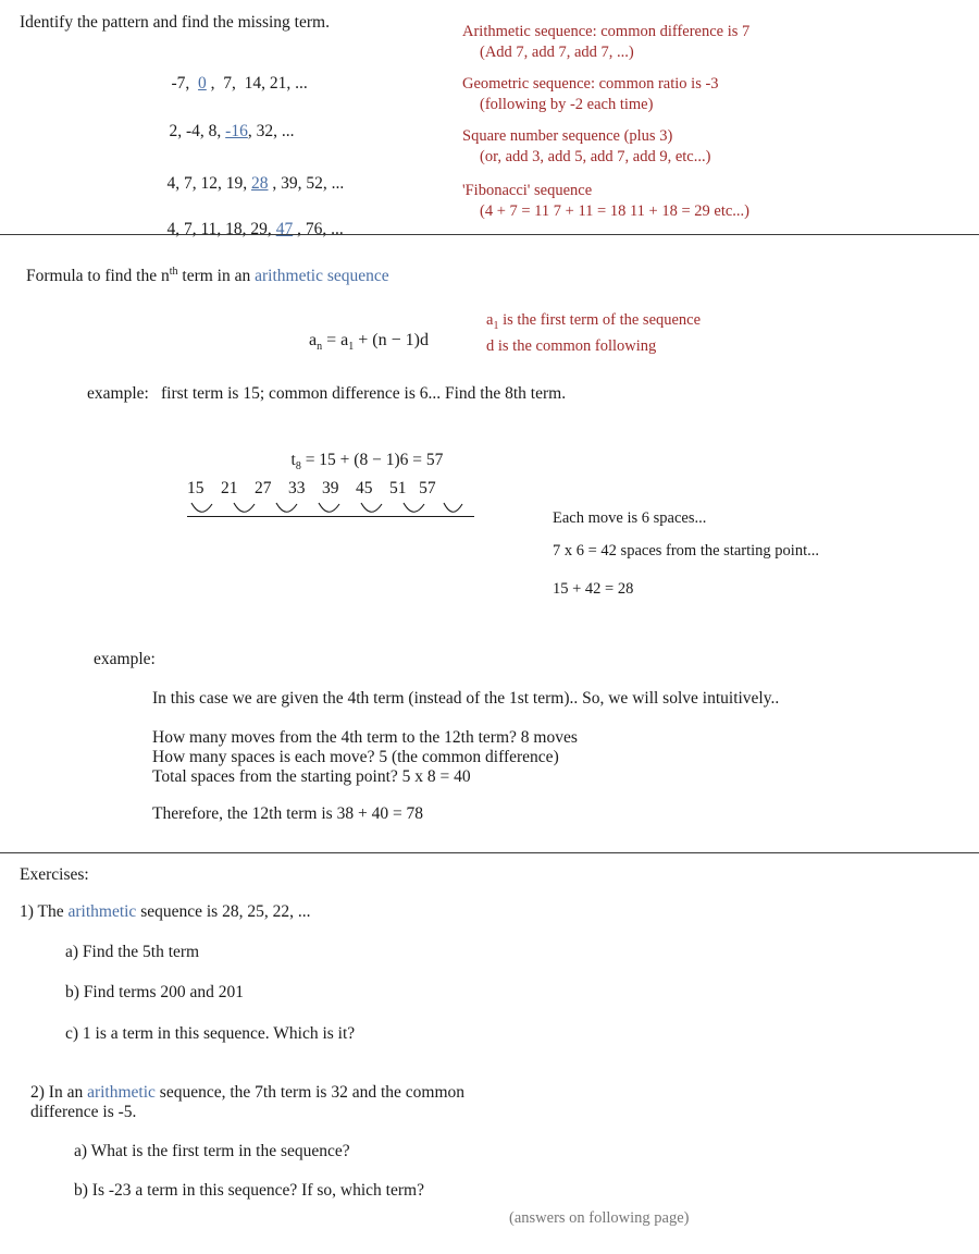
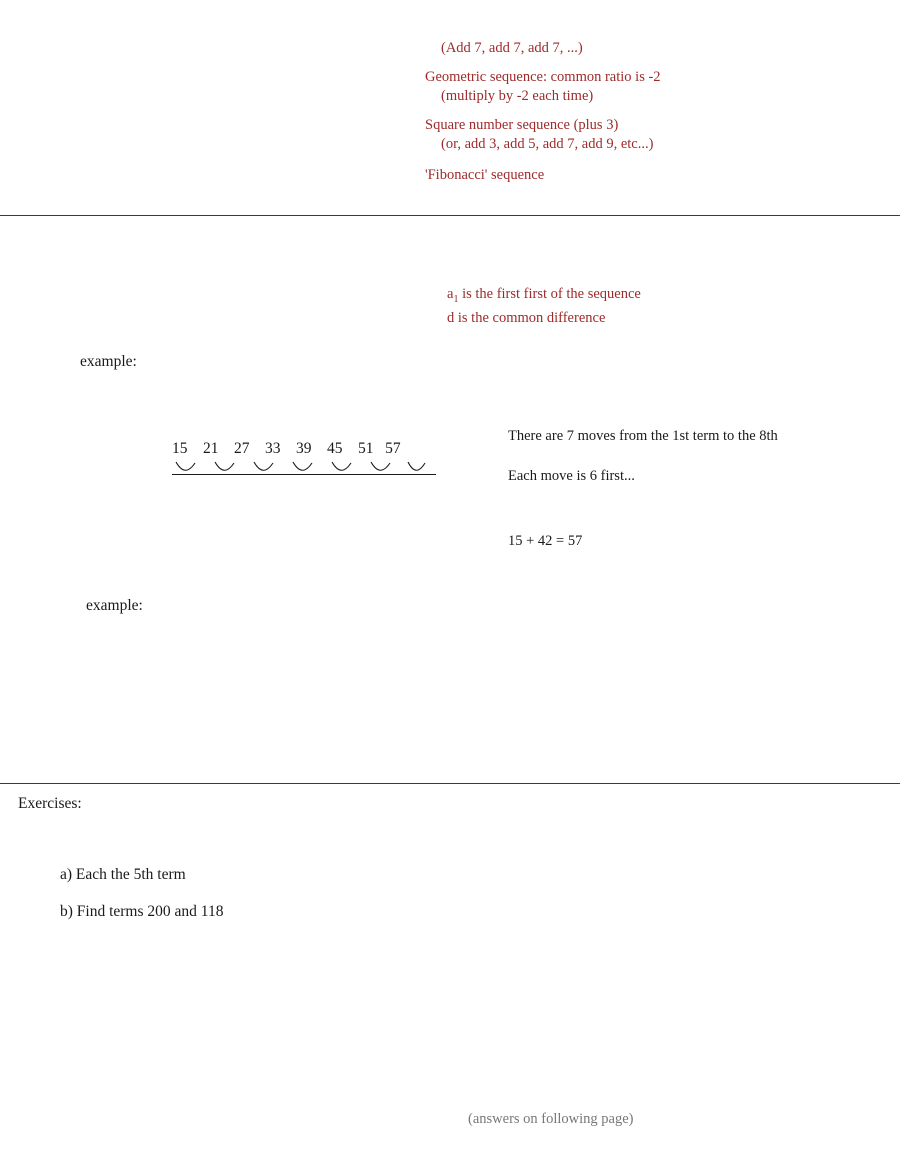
- Identify the pattern and find the missing term.
- -7, 0 , 7, 14, 21, ...
- 2, -4, 8, -16, 32, ...
- 4, 7, 12, 19, 28 , 39, 52, ...
- 4, 7, 11, 18, 29, 47 , 76, ...
- Arithmetic sequence: common difference is 7
  (Add 7, add 7, add 7, ...)
- Geometric sequence: common ratio is -3
+ Geometric sequence: common ratio is -2
- (following by -2 each time)
+ (multiply by -2 each time)
  Square number sequence (plus 3)
  (or, add 3, add 5, add 7, add 9, etc...)
  'Fibonacci' sequence
- (4 + 7 = 11 7 + 11 = 18 11 + 18 = 29 etc...)
- Formula to find the nth term in an arithmetic sequence
- an = a1 + (n − 1)d
- a1 is the first term of the sequence
+ a1 is the first first of the sequence
- d is the common following
+ d is the common difference
  example:
- first term is 15; common difference is 6... Find the 8th term.
- t8 = 15 + (8 − 1)6 = 57
  15 21 27 33 39 45 51 57
+ There are 7 moves from the 1st term to the 8th
- Each move is 6 spaces...
+ Each move is 6 first...
- 7 x 6 = 42 spaces from the starting point...
- 15 + 42 = 28
+ 15 + 42 = 57
  example:
- In this case we are given the 4th term (instead of the 1st term).. So, we will solve intuitively..
- How many moves from the 4th term to the 12th term? 8 moves
- How many spaces is each move? 5 (the common difference)
- Total spaces from the starting point? 5 x 8 = 40
- Therefore, the 12th term is 38 + 40 = 78
  Exercises:
- 1) The arithmetic sequence is 28, 25, 22, ...
- a) Find the 5th term
+ a) Each the 5th term
- b) Find terms 200 and 201
+ b) Find terms 200 and 118
- c) 1 is a term in this sequence. Which is it?
- 2) In an arithmetic sequence, the 7th term is 32 and the common difference is -5.
- a) What is the first term in the sequence?
- b) Is -23 a term in this sequence? If so, which term?
  (answers on following page)
